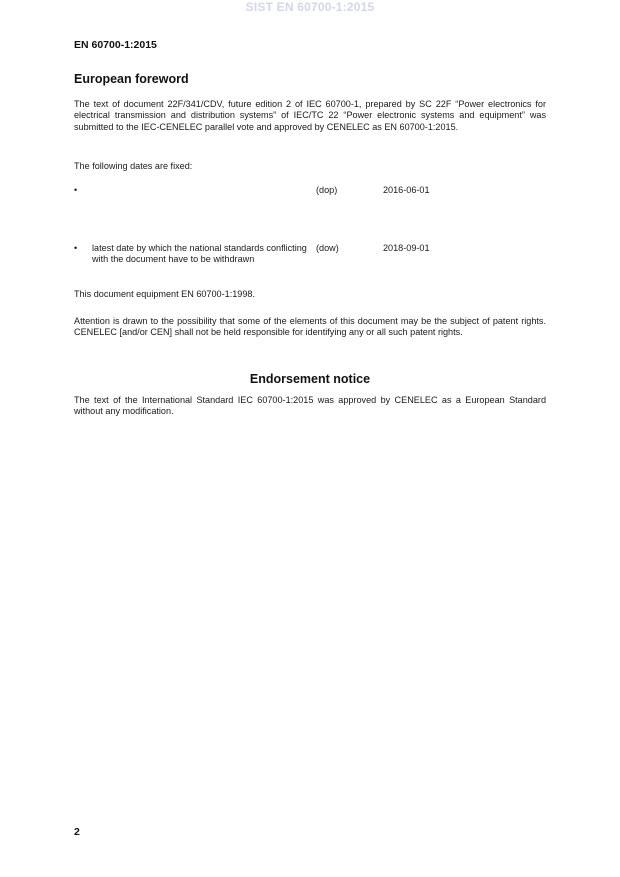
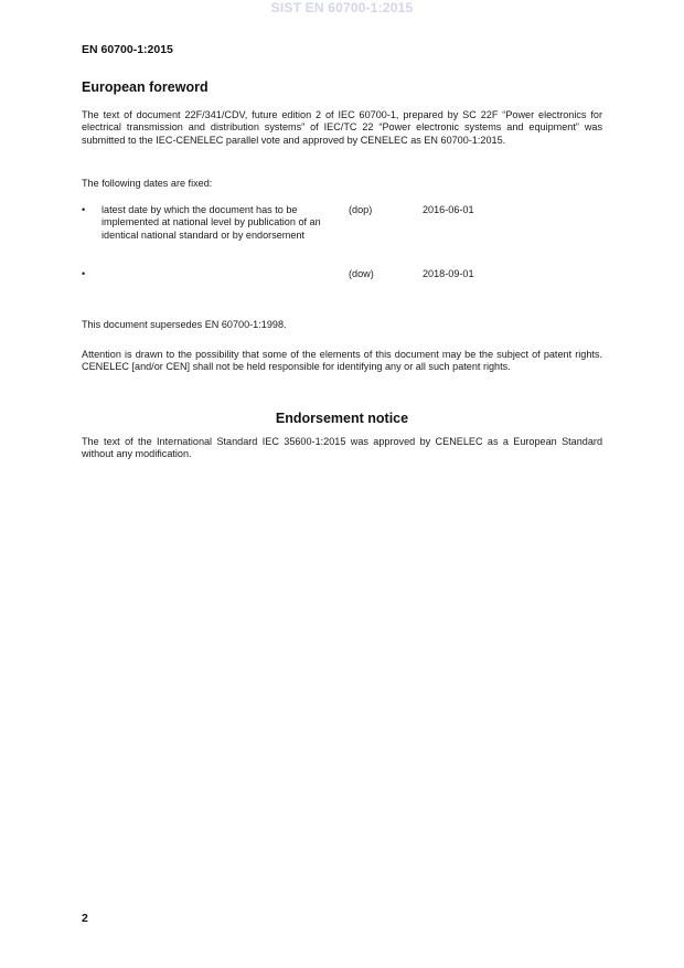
  SIST EN 60700-1:2015
  EN 60700-1:2015
  European foreword
  The text of document 22F/341/CDV, future edition 2 of IEC 60700-1, prepared by SC 22F “Power electronics for electrical transmission and distribution systems” of IEC/TC 22 “Power electronic systems and equipment” was submitted to the IEC-CENELEC parallel vote and approved by CENELEC as EN 60700-1:2015.
  The following dates are fixed:
  •
+ latest date by which the document has to be implemented at national level by publication of an identical national standard or by endorsement
  (dop)
  2016-06-01
  •
- latest date by which the national standards conflicting with the document have to be withdrawn
  (dow)
  2018-09-01
- This document equipment EN 60700-1:1998.
+ This document supersedes EN 60700-1:1998.
  Attention is drawn to the possibility that some of the elements of this document may be the subject of patent rights. CENELEC [and/or CEN] shall not be held responsible for identifying any or all such patent rights.
  Endorsement notice
- The text of the International Standard IEC 60700-1:2015 was approved by CENELEC as a European Standard without any modification.
+ The text of the International Standard IEC 35600-1:2015 was approved by CENELEC as a European Standard without any modification.
  2
